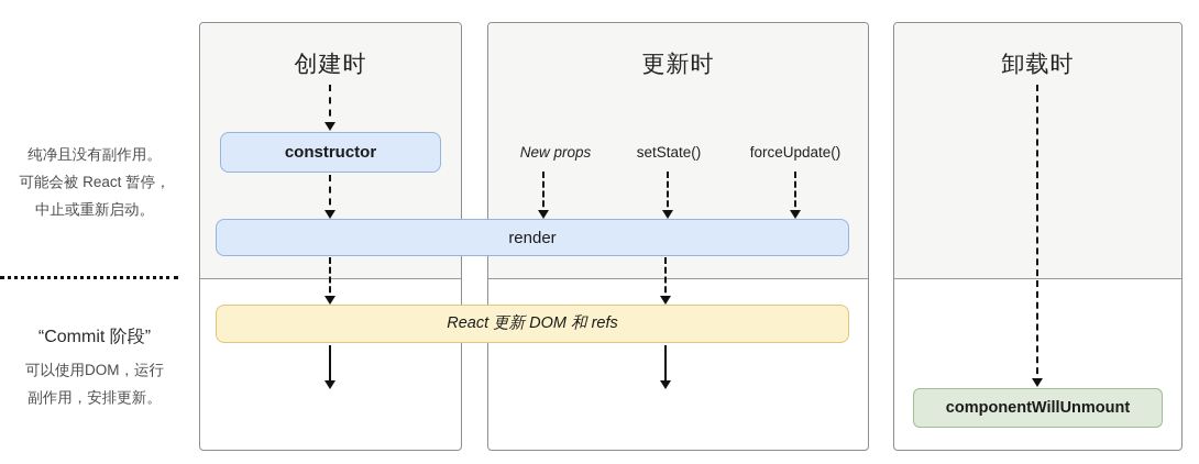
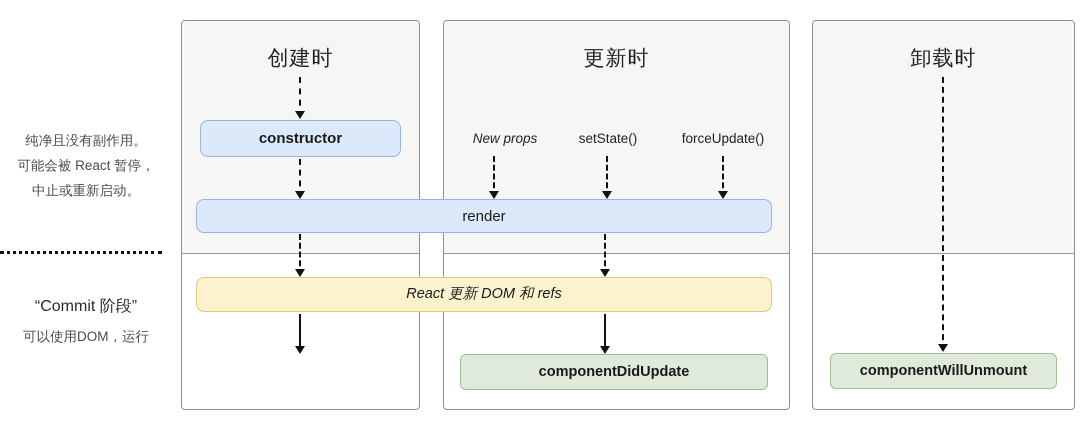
  纯净且没有副作用。
  可能会被 React 暂停，
  中止或重新启动。
  “Commit 阶段”
  可以使用DOM，运行
- 副作用，安排更新。
  创建时
  更新时
  卸载时
  New props
  setState()
  forceUpdate()
  constructor
  render
  React 更新 DOM 和 refs
+ componentDidUpdate
  componentWillUnmount
